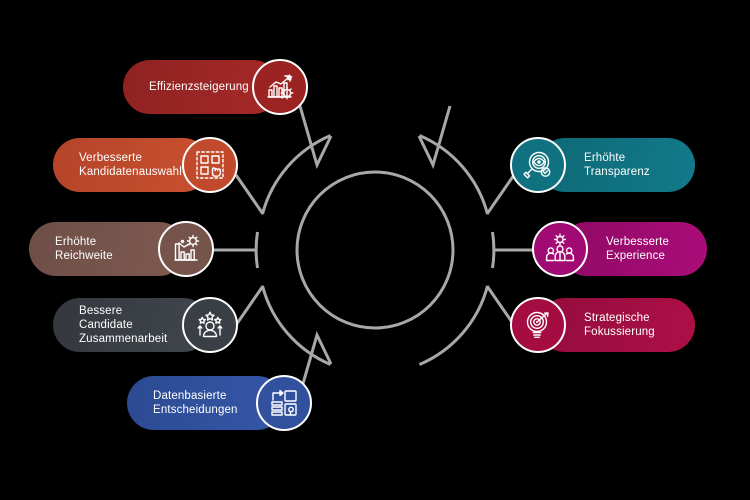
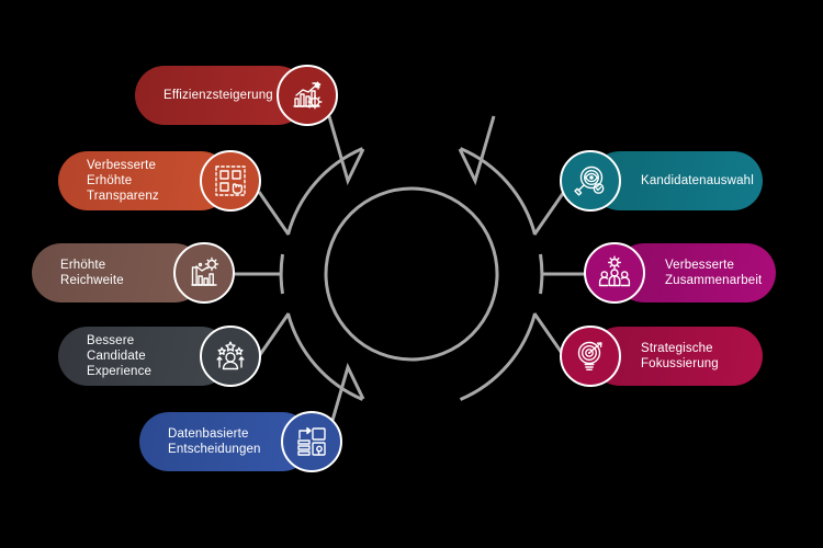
  Effizienzsteigerung
  Verbesserte
- Kandidatenauswahl
+ Erhöhte Transparenz
  Erhöhte Reichweite
  Bessere Candidate
- Zusammenarbeit
+ Experience
  Datenbasierte
  Entscheidungen
- Erhöhte Transparenz
+ Kandidatenauswahl
  Verbesserte
- Experience
+ Zusammenarbeit
  Strategische
  Fokussierung
